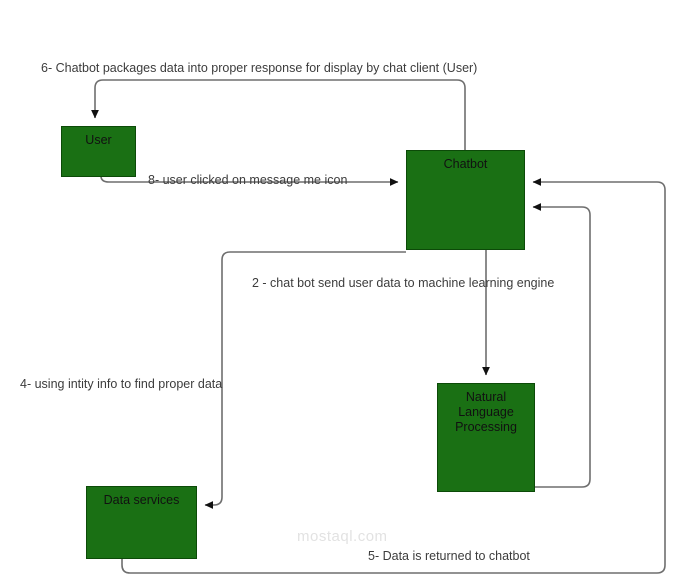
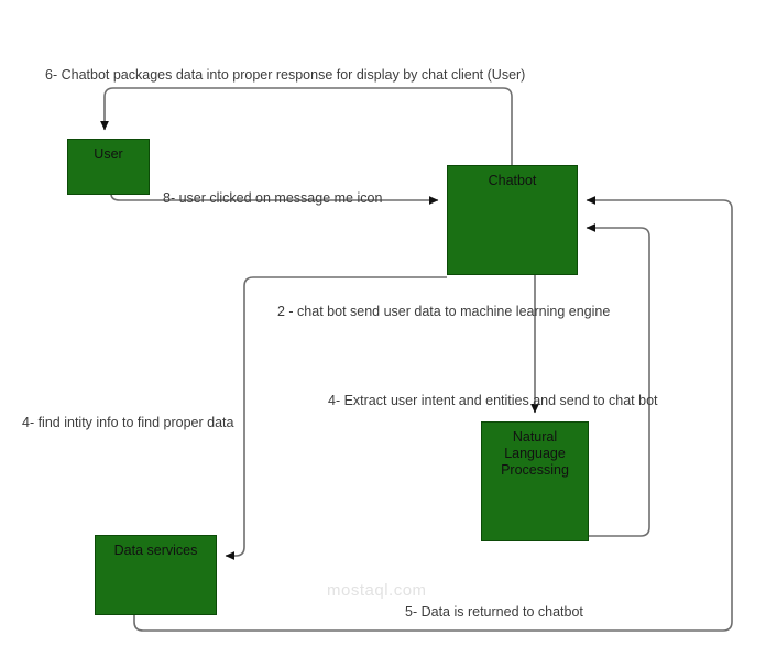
  mostaql.com
  User
  Chatbot
  Natural
  Language
  Processing
  Data services
  8- user clicked on message me icon
  2 - chat bot send user data to machine learning engine
- 4- using intity info to find proper data
+ 4- find intity info to find proper data
+ 4- Extract user intent and entities and send to chat bot
  5- Data is returned to chatbot
  6- Chatbot packages data into proper response for display by chat client (User)
